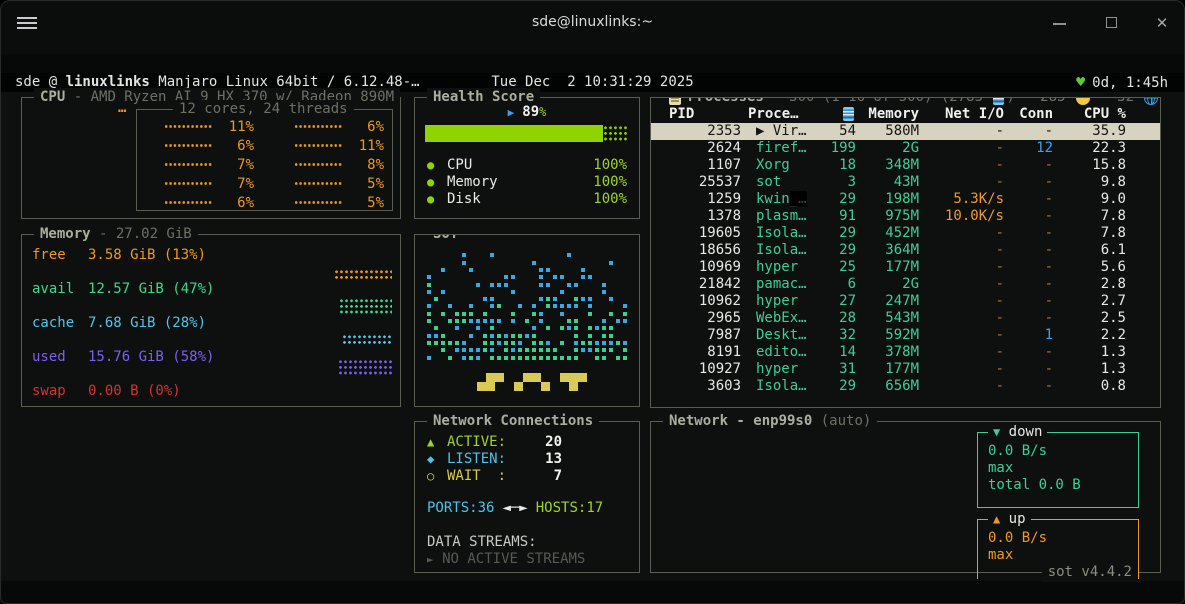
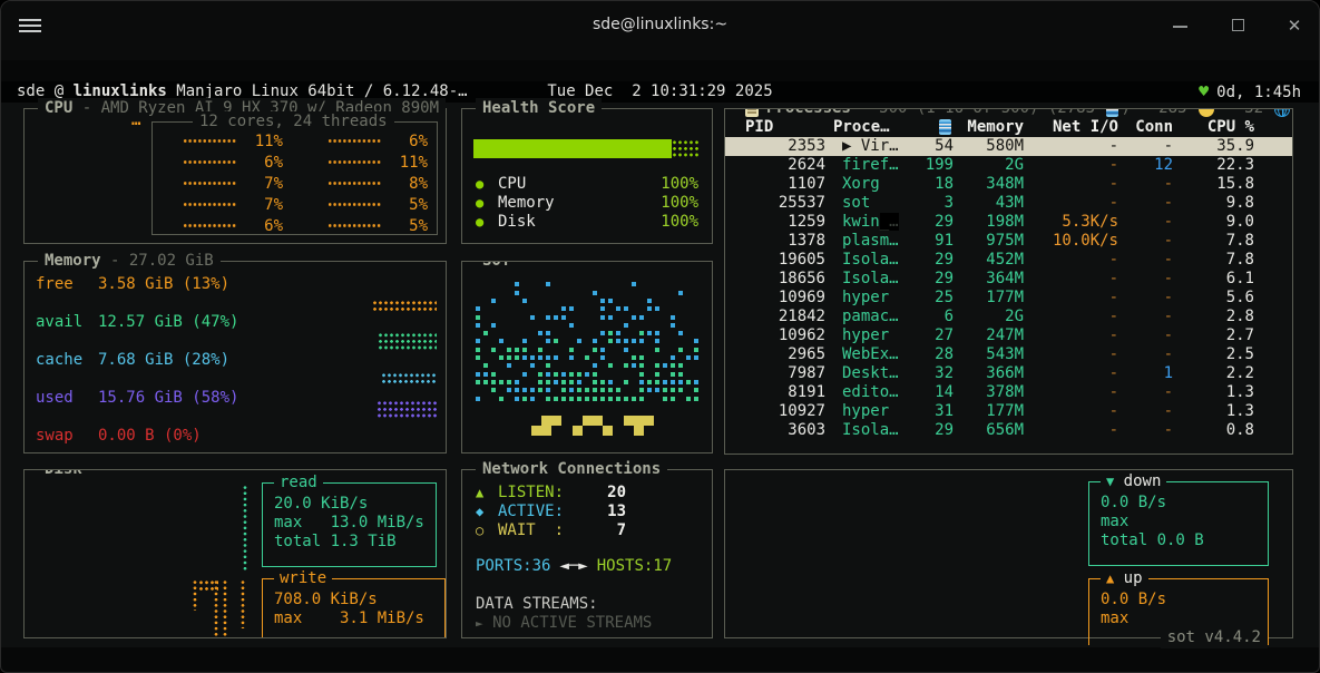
  sde@linuxlinks:~
  ✕
  sde @ linuxlinks Manjaro Linux 64bit / 6.12.48-…
  Tue Dec 2 10:31:29 2025
  ♥ 0d, 1:45h
  CPU
  - AMD Ryzen AI 9 HX 370 w/ Radeon 890M
  …
  12 cores, 24 threads
  11%
  6%
  6%
  11%
  7%
  8%
  7%
  5%
  6%
  5%
  Health Score
- ▶ 89%
  ●
  CPU
  100%
  ●
  Memory
  100%
  ●
  Disk
  100%
  PID
  Proce…
  Memory
  Net I/O
  Conn
  CPU %
  2353
  ▶ Vir…
  54
  580M
  -
  -
  35.9
  2624
  firef…
  199
  2G
  -
  12
  22.3
  1107
  Xorg
  18
  348M
  -
  -
  15.8
  25537
  sot
  3
  43M
  -
  -
  9.8
  1259
  kwin_…
  29
  198M
  5.3K/s
  -
  9.0
  1378
  plasm…
  91
  975M
  10.0K/s
  -
  7.8
  19605
  Isola…
  29
  452M
  -
  -
  7.8
  18656
  Isola…
  29
  364M
  -
  -
  6.1
  10969
  hyper
  25
  177M
  -
  -
  5.6
  21842
  pamac…
  6
  2G
  -
  -
  2.8
  10962
  hyper
  27
  247M
  -
  -
  2.7
  2965
  WebEx…
  28
  543M
  -
  -
  2.5
  7987
  Deskt…
  32
- 592M
+ 366M
  -
  1
  2.2
  8191
  edito…
  14
  378M
  -
  -
  1.3
  10927
  hyper
  31
  177M
  -
  -
  1.3
  3603
  Isola…
  29
  656M
  -
  -
  0.8
  Memory
  - 27.02 GiB
  free
  3.58 GiB (13%)
  avail
  12.57 GiB (47%)
  cache
  7.68 GiB (28%)
  used
  15.76 GiB (58%)
  swap
  0.00 B (0%)
+ read
+ 20.0 KiB/s
+ max 13.0 MiB/s
+ total 1.3 TiB
+ write
+ 708.0 KiB/s
+ max 3.1 MiB/s
  Network Connections
  ▲
- ACTIVE:
+ LISTEN:
  20
  ◆
- LISTEN:
+ ACTIVE:
  13
  ○
  WAIT :
  7
  PORTS:36 ◄─► HOSTS:17
  DATA STREAMS:
  ► NO ACTIVE STREAMS
- Network - enp99s0
- (auto)
  ▼ down
  0.0 B/s
  max
  total 0.0 B
  ▲ up
  0.0 B/s
  max
  sot v4.4.2
